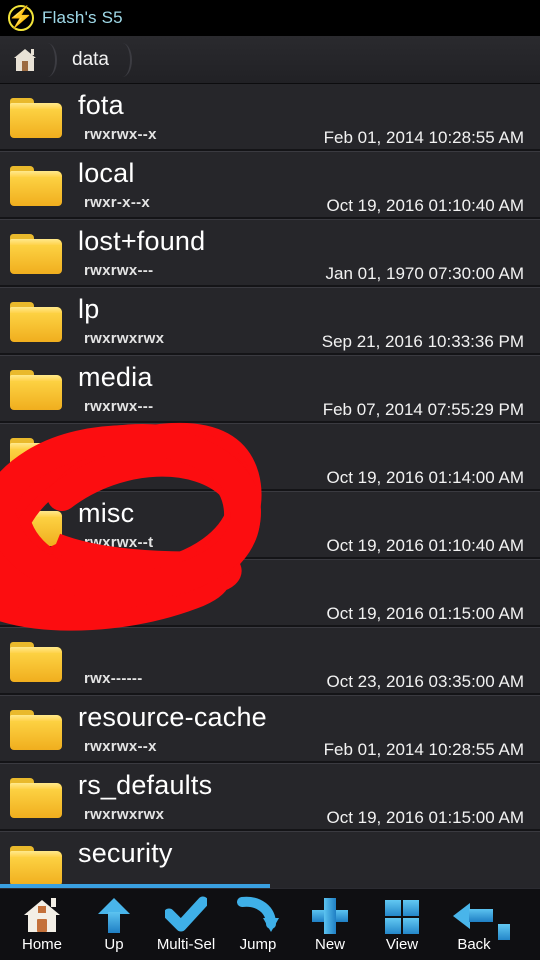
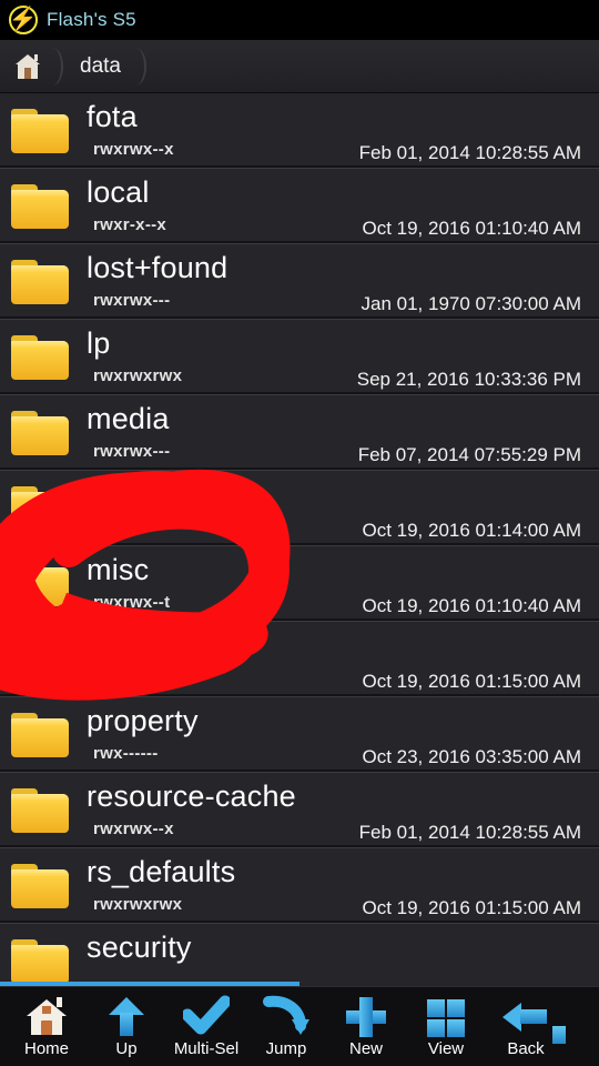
  ⚡
  Flash's S5
  data
  fota
  rwxrwx--x
  Feb 01, 2014 10:28:55 AM
  local
  rwxr-x--x
  Oct 19, 2016 01:10:40 AM
  lost+found
  rwxrwx---
  Jan 01, 1970 07:30:00 AM
  lp
  rwxrwxrwx
  Sep 21, 2016 10:33:36 PM
  media
  rwxrwx---
  Feb 07, 2014 07:55:29 PM
  Oct 19, 2016 01:14:00 AM
  misc
  wxrwx--t
  Oct 19, 2016 01:10:40 AM
  Oct 19, 2016 01:15:00 AM
+ property
  rwx------
  Oct 23, 2016 03:35:00 AM
  resource-cache
  rwxrwx--x
  Feb 01, 2014 10:28:55 AM
  rs_defaults
  rwxrwxrwx
  Oct 19, 2016 01:15:00 AM
  security
  Home
  Up
  Multi-Sel
  Jump
  New
  View
  Back
